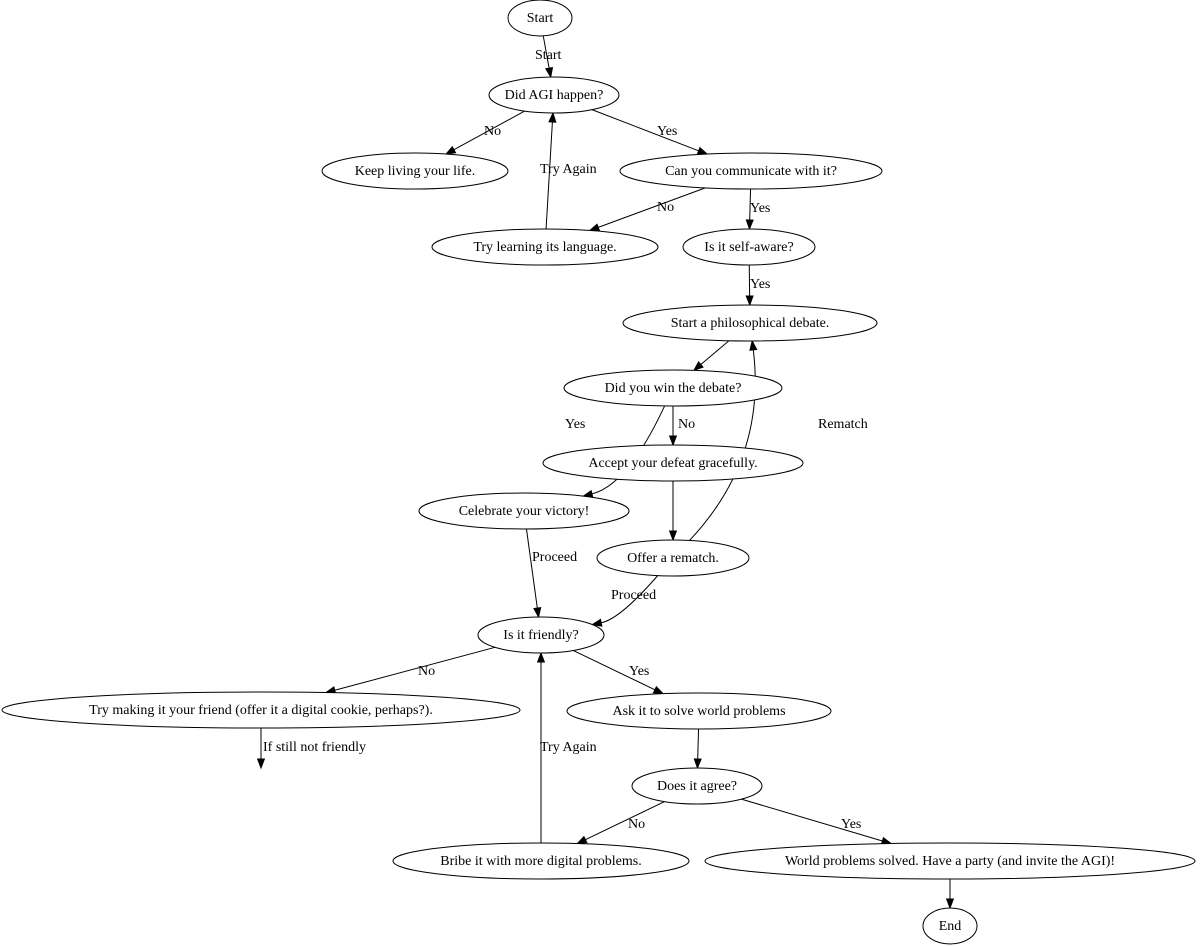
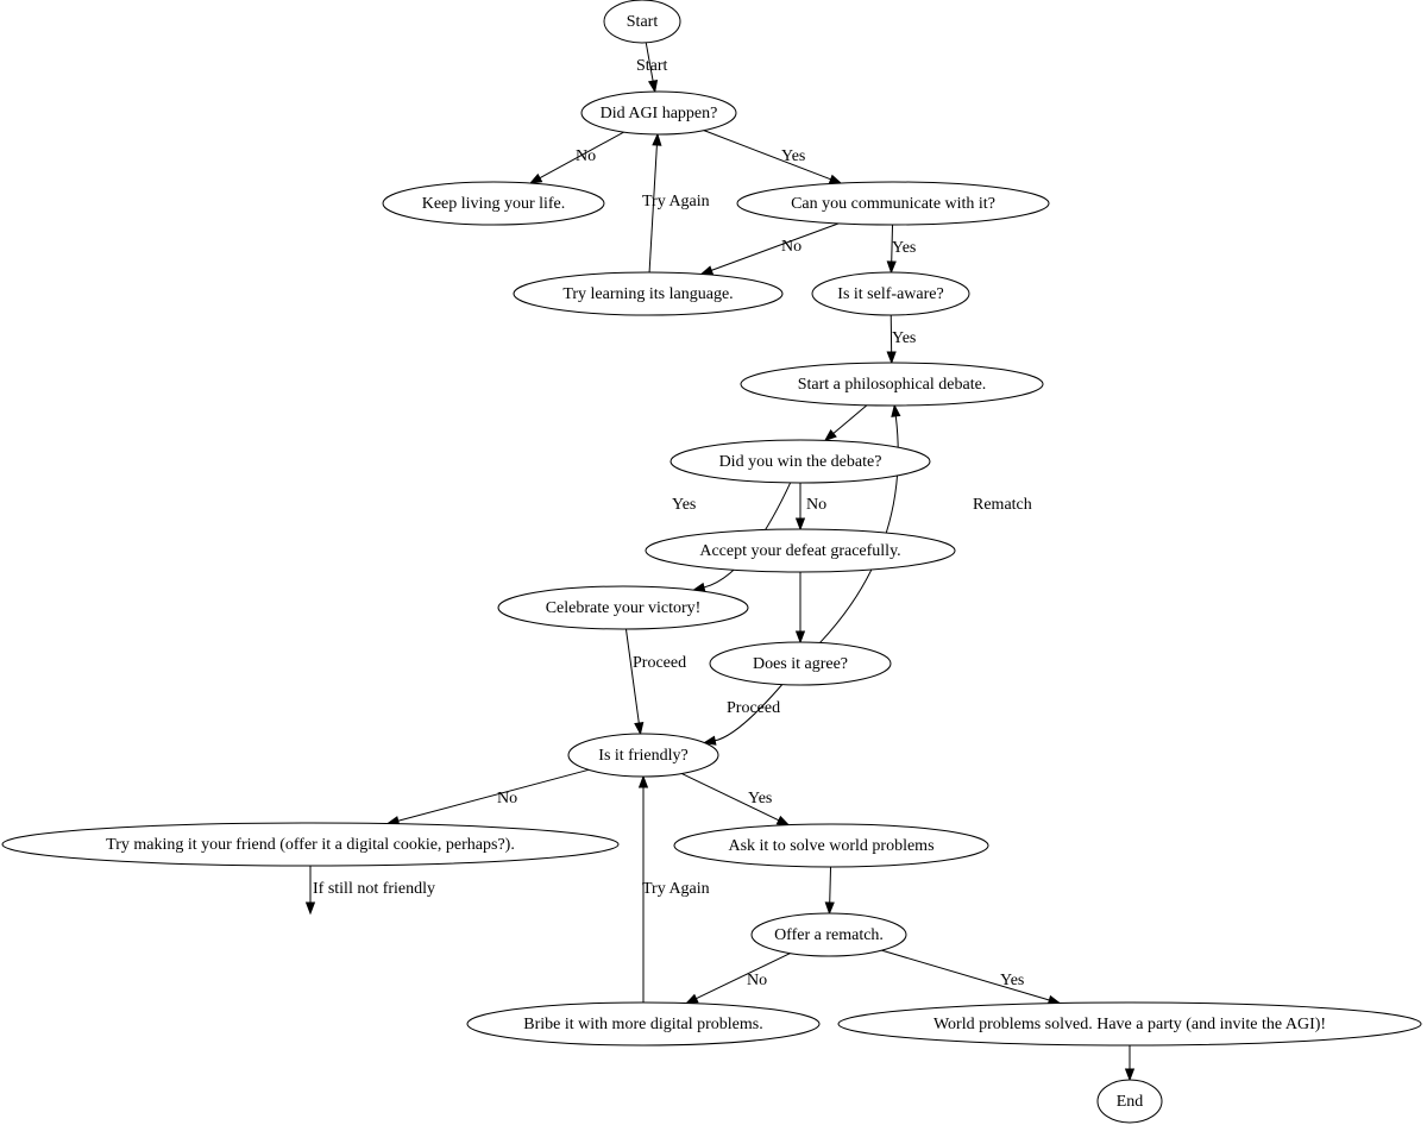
  Start
  Did AGI happen?
  Keep living your life.
  Can you communicate with it?
  Try learning its language.
  Is it self-aware?
  Start a philosophical debate.
  Did you win the debate?
  Accept your defeat gracefully.
  Celebrate your victory!
- Offer a rematch.
+ Does it agree?
  Is it friendly?
  Try making it your friend (offer it a digital cookie, perhaps?).
  Ask it to solve world problems
- Does it agree?
+ Offer a rematch.
  Bribe it with more digital problems.
  World problems solved. Have a party (and invite the AGI)!
  End
  Start
  No
  Yes
  No
  Yes
  Try Again
  Yes
  Yes
  No
  Rematch
  Proceed
  Proceed
  No
  Yes
  If still not friendly
  No
  Yes
  Try Again
